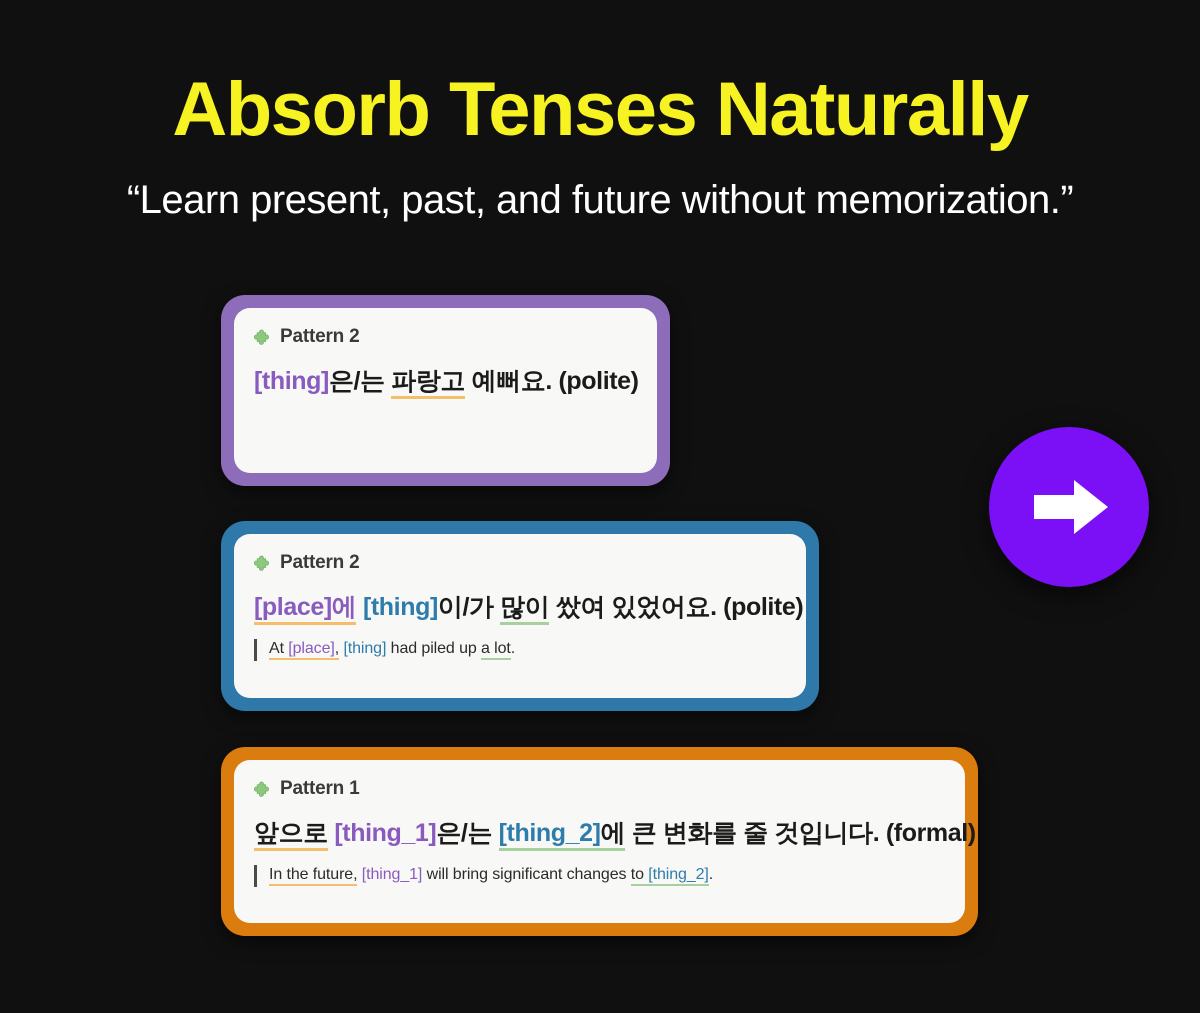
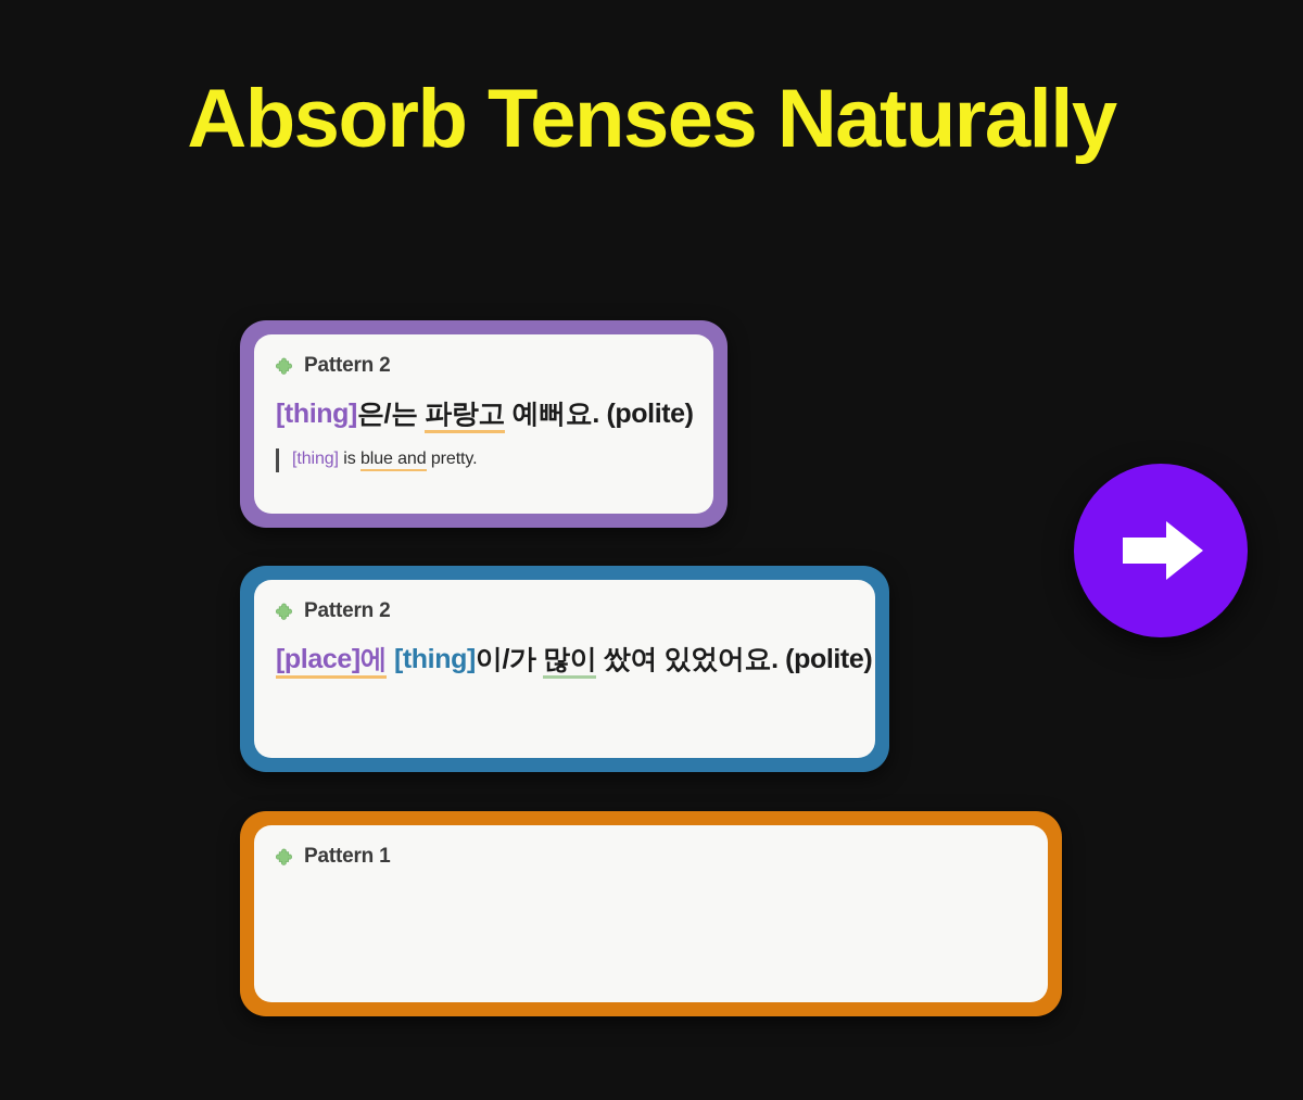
  Absorb Tenses Naturally
- “Learn present, past, and future without memorization.”
  Pattern 2
  [thing]은/는 파랑고 예뻐요. (polite)
+ [thing] is blue and pretty.
  Pattern 2
  [place]에 [thing]이/가 많이 쌌여 있었어요. (polite)
- At [place], [thing] had piled up a lot.
  Pattern 1
- 앞으로 [thing_1]은/는 [thing_2]에 큰 변화를 줄 것입니다. (formal)
- In the future, [thing_1] will bring significant changes to [thing_2].
